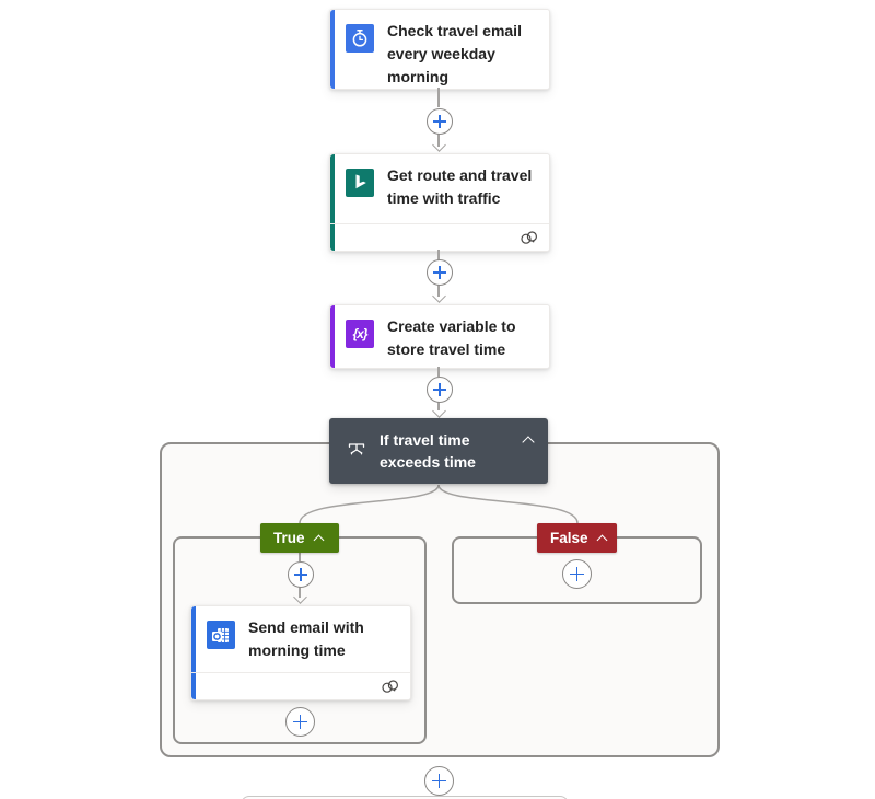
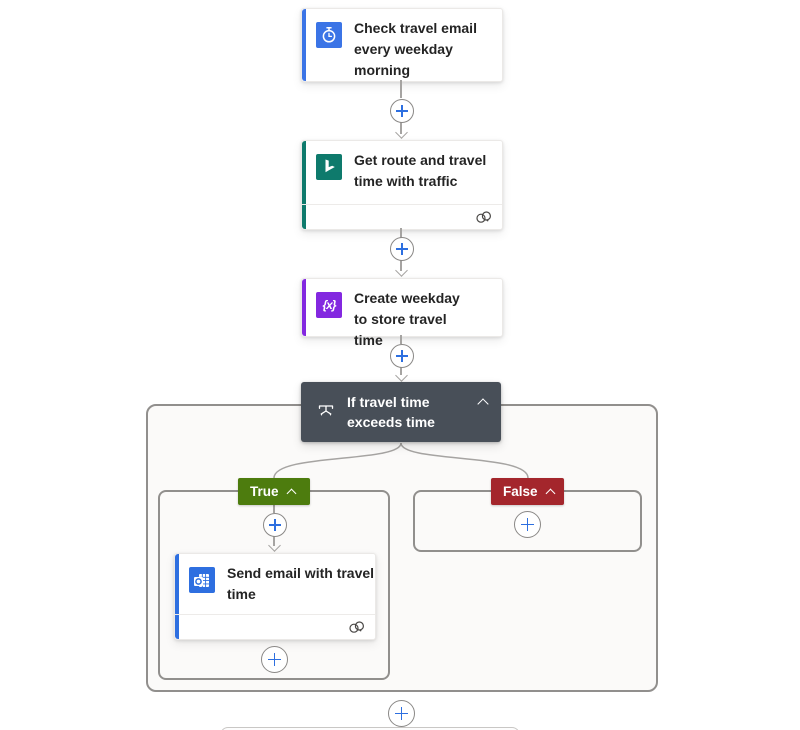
  Check travel email every weekday morning
  Get route and travel time with traffic
  {x}
- Create variable to store travel time
+ Create weekday to store travel time
  If travel time exceeds time
  True
  False
- Send email with morning time
+ Send email with travel time
